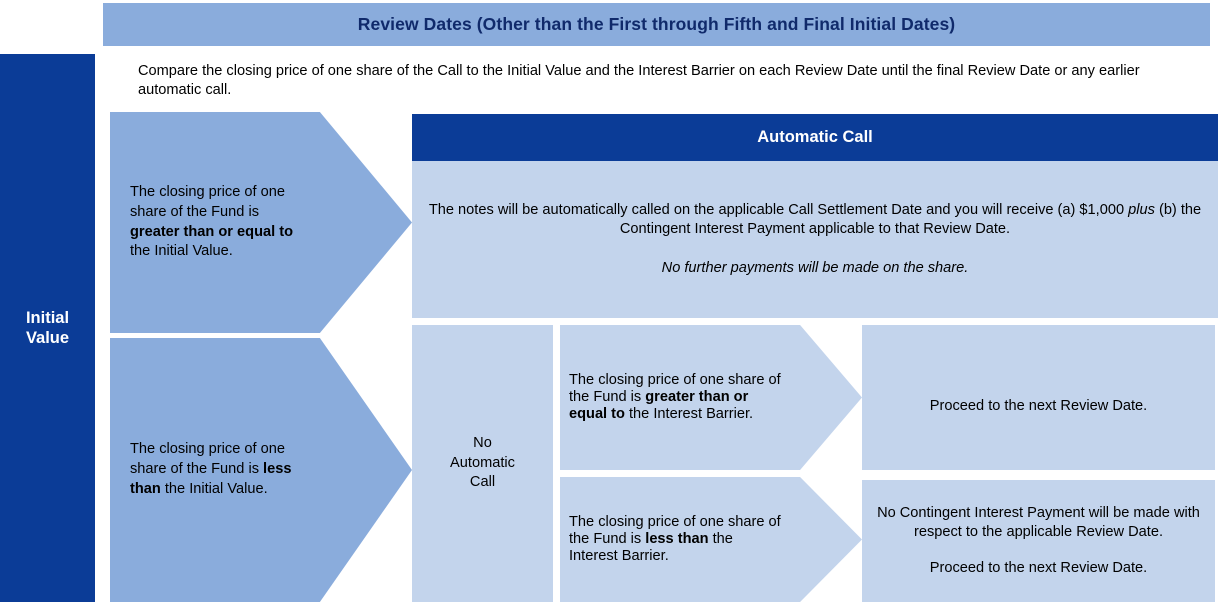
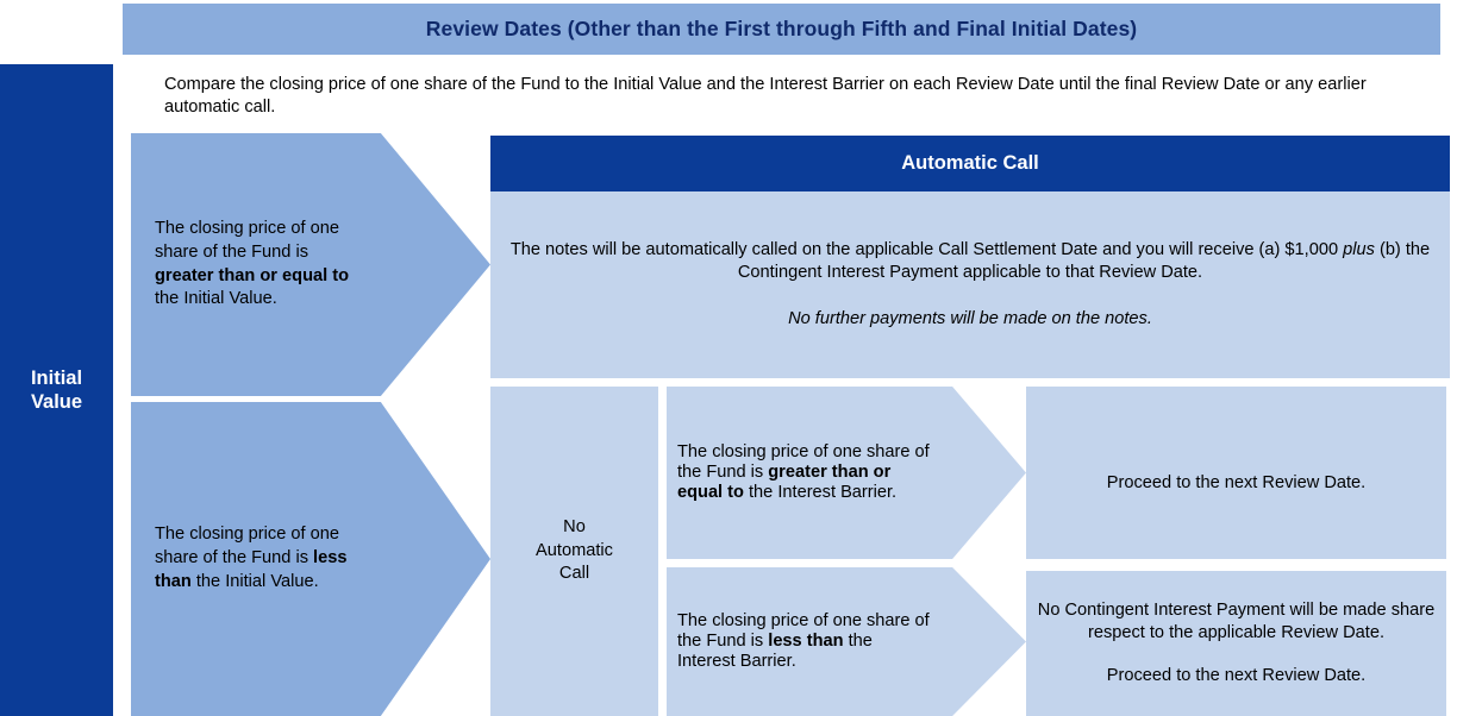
  Review Dates (Other than the First through Fifth and Final Initial Dates)
  Initial
  Value
- Compare the closing price of one share of the Call to the Initial Value and the Interest Barrier on each Review Date until the final Review Date or any earlier automatic call.
+ Compare the closing price of one share of the Fund to the Initial Value and the Interest Barrier on each Review Date until the final Review Date or any earlier automatic call.
  The closing price of one share of the Fund is greater than or equal to the Initial Value.
  The closing price of one share of the Fund is less than the Initial Value.
  Automatic Call
  The notes will be automatically called on the applicable Call Settlement Date and you will receive (a) $1,000 plus (b) the Contingent Interest Payment applicable to that Review Date.
- No further payments will be made on the share.
+ No further payments will be made on the notes.
  No
  Automatic
  Call
  The closing price of one share of the Fund is greater than or equal to the Interest Barrier.
  The closing price of one share of the Fund is less than the Interest Barrier.
  Proceed to the next Review Date.
- No Contingent Interest Payment will be made with respect to the applicable Review Date.
+ No Contingent Interest Payment will be made share respect to the applicable Review Date.
  Proceed to the next Review Date.
